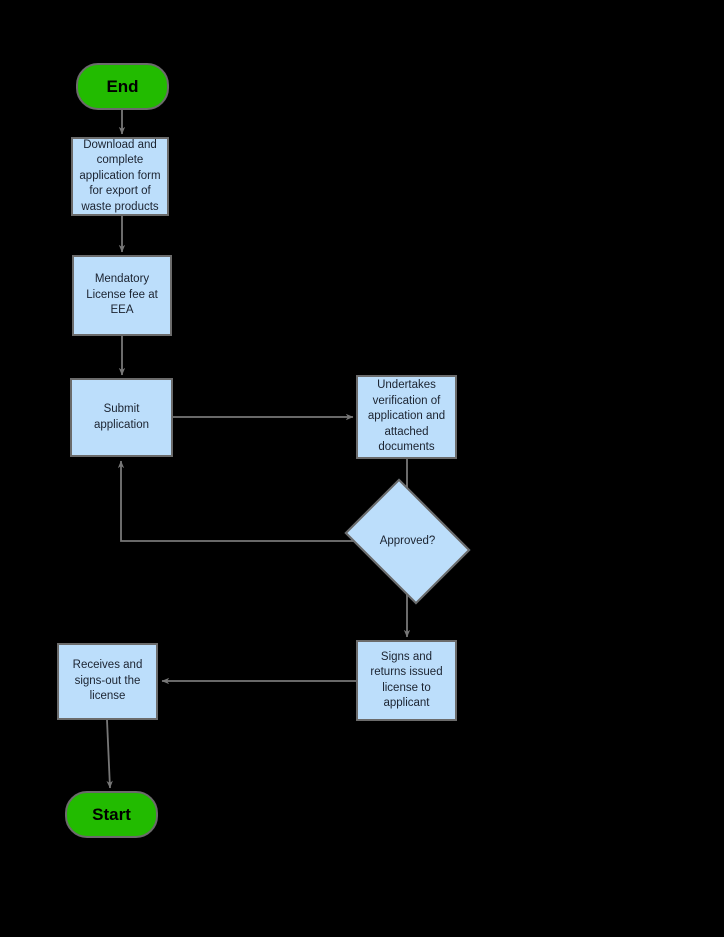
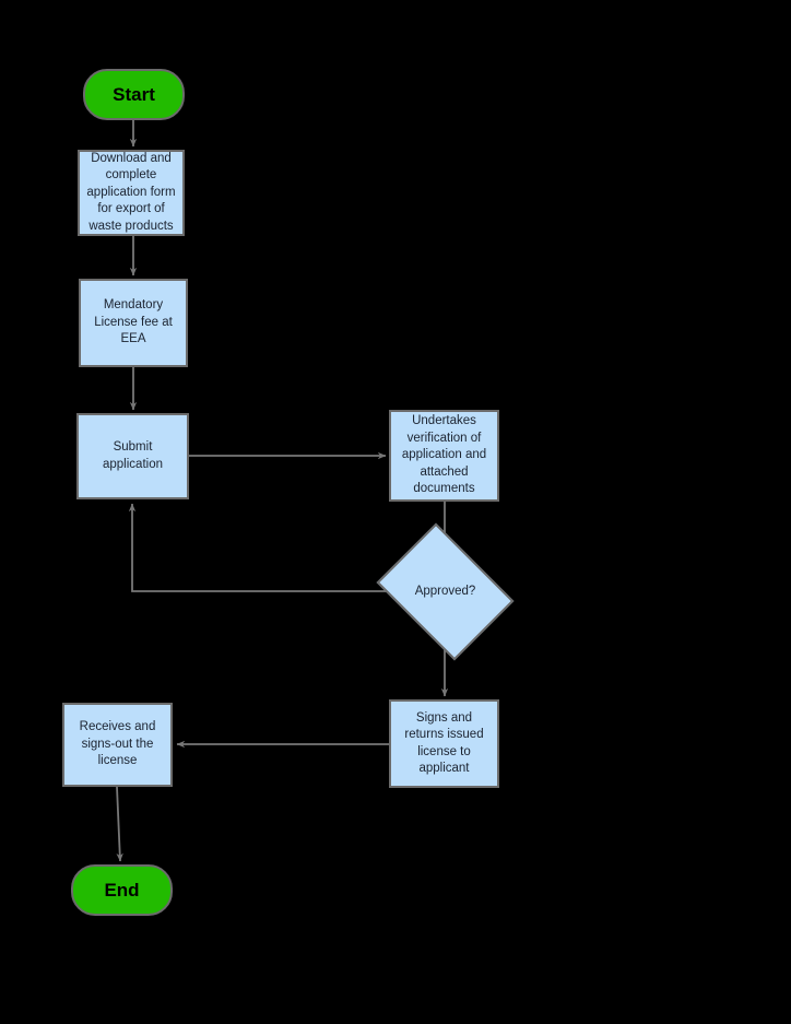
- End
+ Start
  Download and
  complete
  application form
  for export of
  waste products
  Mendatory
  License fee at
  EEA
  Submit
  application
  Undertakes
  verification of
  application and
  attached
  documents
  Approved?
  Signs and
  returns issued
  license to
  applicant
  Receives and
  signs-out the
  license
- Start
+ End
